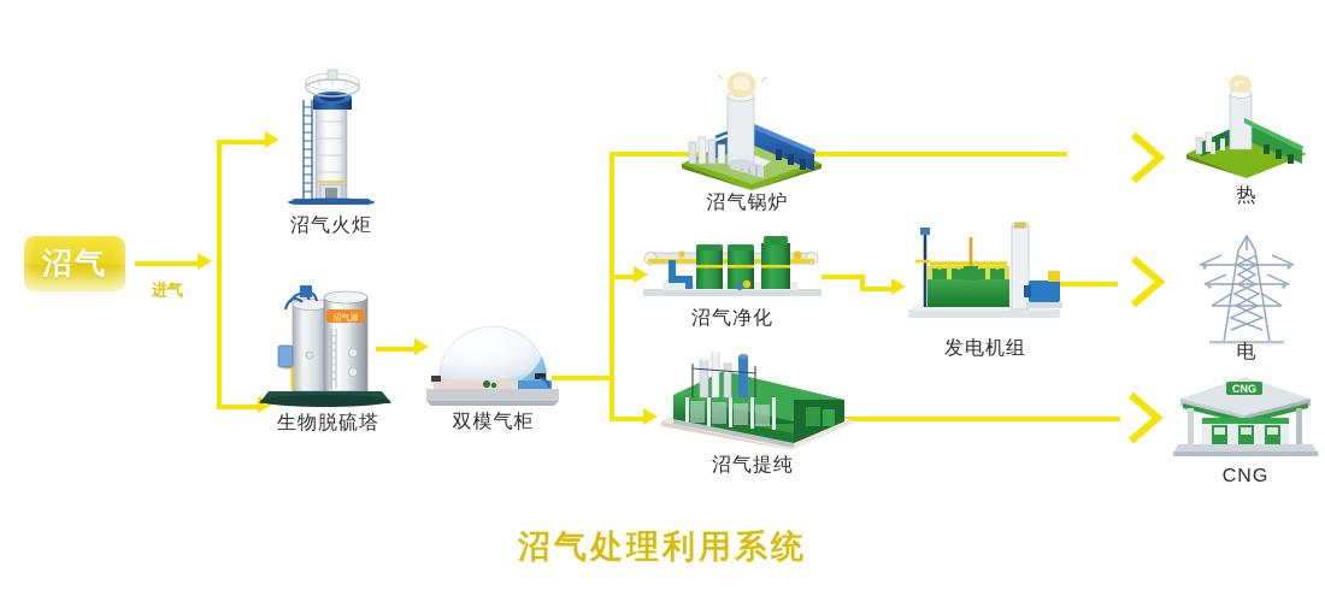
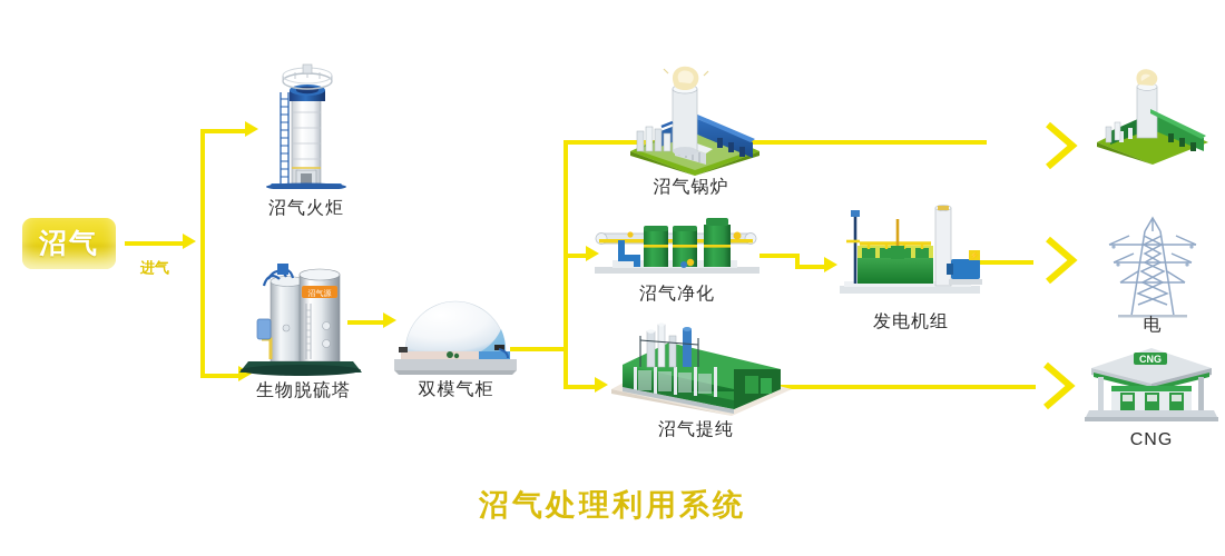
  沼气
  进气
  沼气火炬
  生物脱硫塔
  双模气柜
  沼气锅炉
  沼气净化
  发电机组
  沼气提纯
- 热
  电
  CNG
  CNG
  沼气处理利用系统
